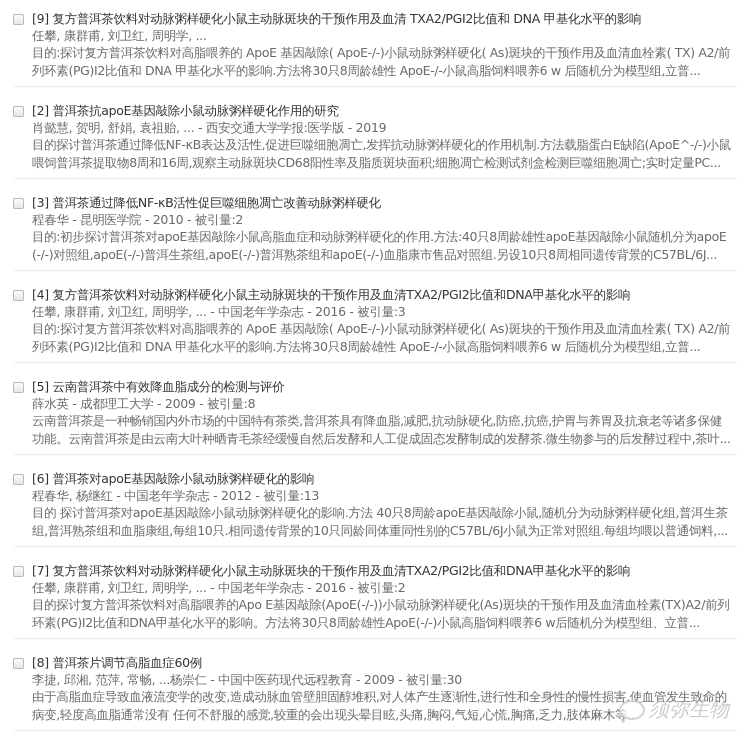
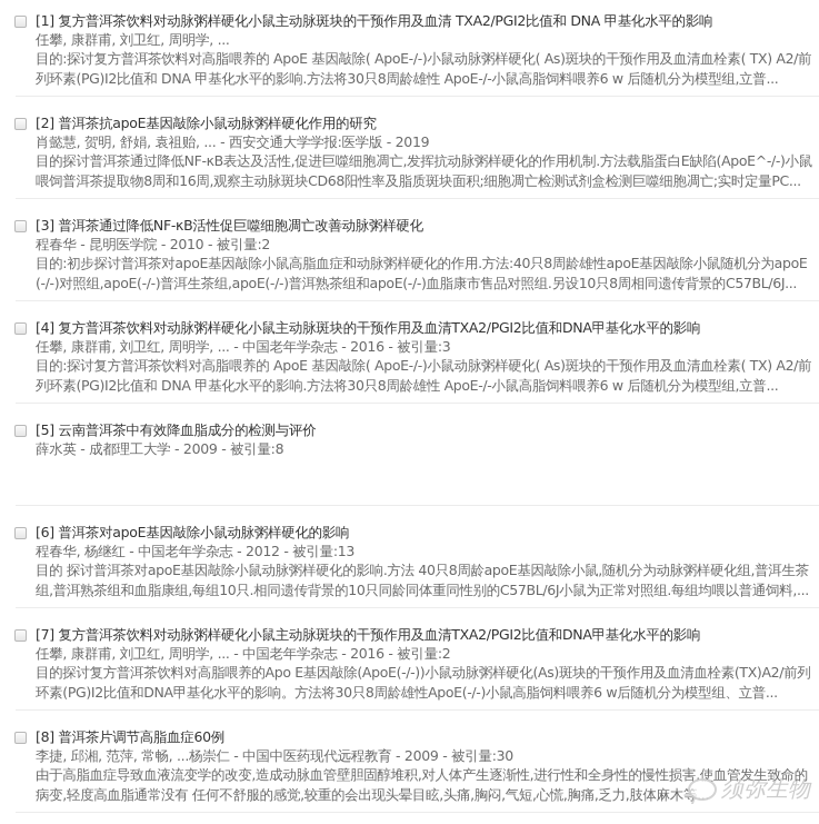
- [9] 复方普洱茶饮料对动脉粥样硬化小鼠主动脉斑块的干预作用及血清 TXA2/PGI2比值和 DNA 甲基化水平的影响
+ [1] 复方普洱茶饮料对动脉粥样硬化小鼠主动脉斑块的干预作用及血清 TXA2/PGI2比值和 DNA 甲基化水平的影响
  任攀, 康群甫, 刘卫红, 周明学, ...
  目的:探讨复方普洱茶饮料对高脂喂养的 ApoE 基因敲除( ApoE-/-)小鼠动脉粥样硬化( As)斑块的干预作用及血清血栓素( TX) A2/前列环素(PG)I2比值和 DNA 甲基化水平的影响.方法将30只8周龄雄性 ApoE-/-小鼠高脂饲料喂养6 w 后随机分为模型组,立普...
  [2] 普洱茶抗apoE基因敲除小鼠动脉粥样硬化作用的研究
  肖懿慧, 贺明, 舒娟, 袁祖贻, ... - 西安交通大学学报:医学版 - 2019
  目的探讨普洱茶通过降低NF-κB表达及活性,促进巨噬细胞凋亡,发挥抗动脉粥样硬化的作用机制.方法载脂蛋白E缺陷(ApoE^-/-)小鼠喂饲普洱茶提取物8周和16周,观察主动脉斑块CD68阳性率及脂质斑块面积;细胞凋亡检测试剂盒检测巨噬细胞凋亡;实时定量PC...
  [3] 普洱茶通过降低NF-κB活性促巨噬细胞凋亡改善动脉粥样硬化
  程春华 - 昆明医学院 - 2010 - 被引量:2
  目的:初步探讨普洱茶对apoE基因敲除小鼠高脂血症和动脉粥样硬化的作用.方法:40只8周龄雄性apoE基因敲除小鼠随机分为apoE(-/-)对照组,apoE(-/-)普洱生茶组,apoE(-/-)普洱熟茶组和apoE(-/-)血脂康市售品对照组.另设10只8周相同遗传背景的C57BL/6J...
  [4] 复方普洱茶饮料对动脉粥样硬化小鼠主动脉斑块的干预作用及血清TXA2/PGI2比值和DNA甲基化水平的影响
  任攀, 康群甫, 刘卫红, 周明学, ... - 中国老年学杂志 - 2016 - 被引量:3
  目的:探讨复方普洱茶饮料对高脂喂养的 ApoE 基因敲除( ApoE-/-)小鼠动脉粥样硬化( As)斑块的干预作用及血清血栓素( TX) A2/前列环素(PG)I2比值和 DNA 甲基化水平的影响.方法将30只8周龄雄性 ApoE-/-小鼠高脂饲料喂养6 w 后随机分为模型组,立普...
  [5] 云南普洱茶中有效降血脂成分的检测与评价
  薛水英 - 成都理工大学 - 2009 - 被引量:8
- 云南普洱茶是一种畅销国内外市场的中国特有茶类,普洱茶具有降血脂,减肥,抗动脉硬化,防癌,抗癌,护胃与养胃及抗衰老等诸多保健功能。云南普洱茶是由云南大叶种晒青毛茶经缓慢自然后发酵和人工促成固态发酵制成的发酵茶.微生物参与的后发酵过程中,茶叶...
  [6] 普洱茶对apoE基因敲除小鼠动脉粥样硬化的影响
  程春华, 杨继红 - 中国老年学杂志 - 2012 - 被引量:13
  目的 探讨普洱茶对apoE基因敲除小鼠动脉粥样硬化的影响.方法 40只8周龄apoE基因敲除小鼠,随机分为动脉粥样硬化组,普洱生茶组,普洱熟茶组和血脂康组,每组10只.相同遗传背景的10只同龄同体重同性别的C57BL/6J小鼠为正常对照组.每组均喂以普通饲料,...
  [7] 复方普洱茶饮料对动脉粥样硬化小鼠主动脉斑块的干预作用及血清TXA2/PGI2比值和DNA甲基化水平的影响
  任攀, 康群甫, 刘卫红, 周明学, ... - 中国老年学杂志 - 2016 - 被引量:2
  目的探讨复方普洱茶饮料对高脂喂养的Apo E基因敲除(ApoE(-/-))小鼠动脉粥样硬化(As)斑块的干预作用及血清血栓素(TX)A2/前列环素(PG)I2比值和DNA甲基化水平的影响。方法将30只8周龄雄性ApoE(-/-)小鼠高脂饲料喂养6 w后随机分为模型组、立普...
  [8] 普洱茶片调节高脂血症60例
  李捷, 邱湘, 范萍, 常畅, ...杨崇仁 - 中国中医药现代远程教育 - 2009 - 被引量:30
  由于高脂血症导致血液流变学的改变,造成动脉血管壁胆固醇堆积,对人体产生逐渐性,进行性和全身性的慢性损害,使血管发生致命的病变,轻度高血脂通常没有 任何不舒服的感觉,较重的会出现头晕目眩,头痛,胸闷,气短,心慌,胸痛,乏力,肢体麻木等...
  须弥生物
